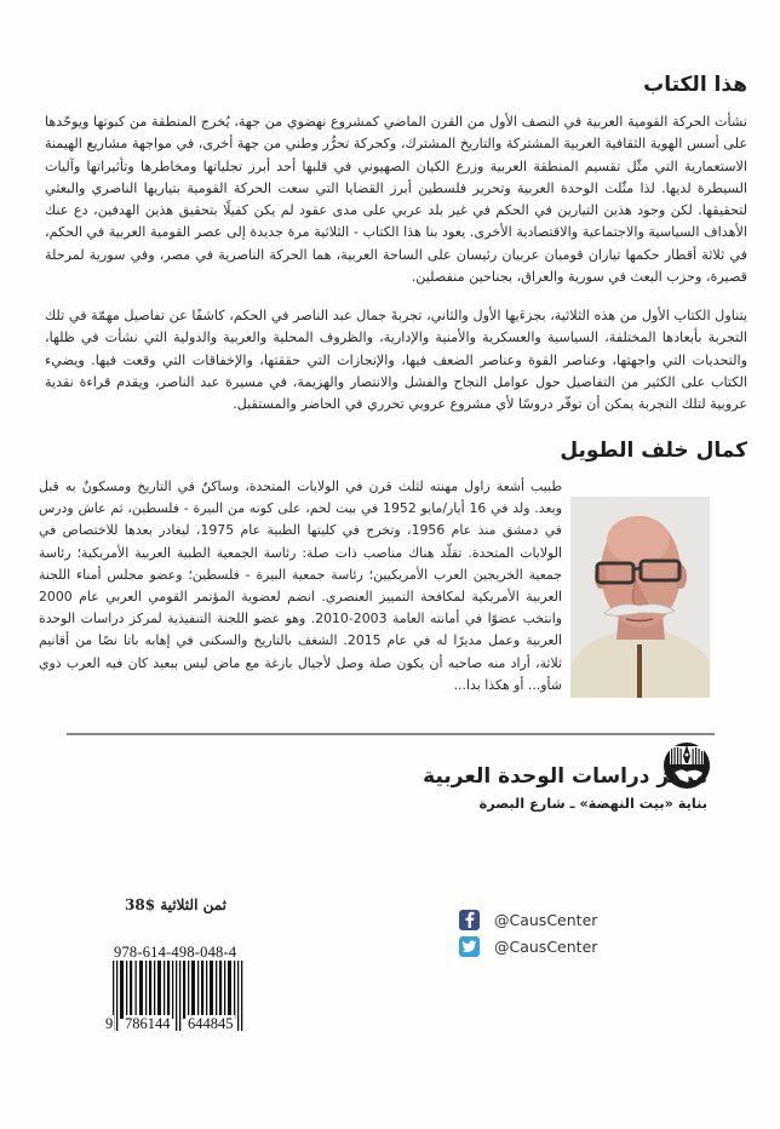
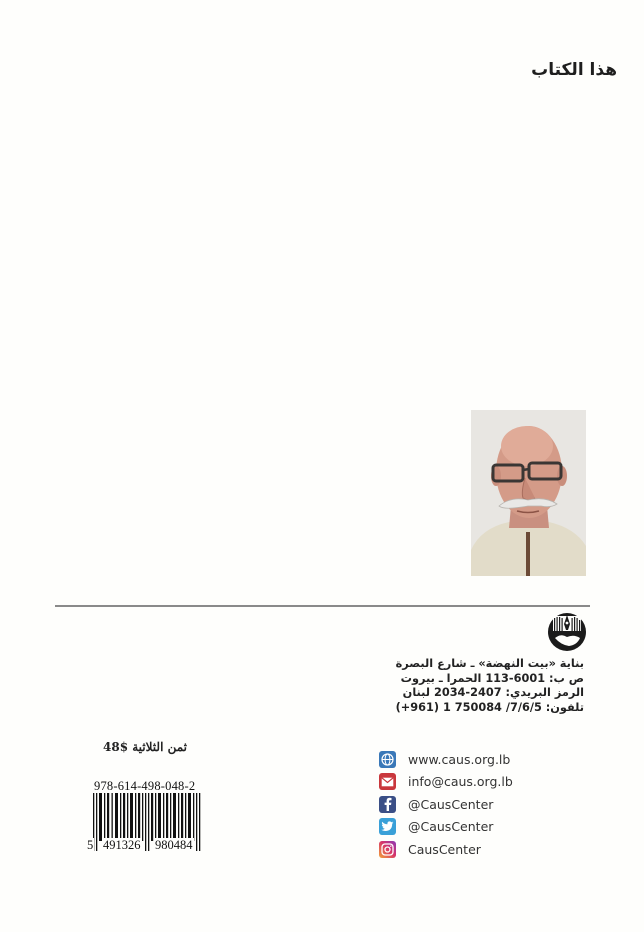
  هذا الكتاب
- نشأت الحركة القومية العربية في النصف الأول من القرن الماضي كمشروع نهضوي من جهة، يُخرج المنطقة من كبوتها ويوحّدها على أسس الهوية الثقافية العربية المشتركة والتاريخ المشترك، وكحركة تحرُّر وطني من جهة أخرى، في مواجهة مشاريع الهيمنة الاستعمارية التي مثّل تقسيم المنطقة العربية وزرع الكيان الصهيوني في قلبها أحد أبرز تجلياتها ومخاطرها وتأثيراتها وآليات السيطرة لديها. لذا مثّلت الوحدة العربية وتحرير فلسطين أبرز القضايا التي سعت الحركة القومية بتياريها الناصري والبعثي لتحقيقها. لكن وجود هذين التيارين في الحكم في غير بلد عربي على مدى عقود لم يكن كفيلًا بتحقيق هذين الهدفين، دع عنك الأهداف السياسية والاجتماعية والاقتصادية الأخرى. يعود بنا هذا الكتاب - الثلاثية مرة جديدة إلى عصر القومية العربية في الحكم، في ثلاثة أقطار حكمها تياران قوميان عربيان رئيسان على الساحة العربية، هما الحركة الناصرية في مصر، وفي سورية لمرحلة قصيرة، وحزب البعث في سورية والعراق، بجناحين منفصلين.
- يتناول الكتاب الأول من هذه الثلاثية، بجزءَيها الأول والثاني، تجربةَ جمال عبد الناصر في الحكم، كاشفًا عن تفاصيل مهمّة في تلك التجربة بأبعادها المختلفة، السياسية والعسكرية والأمنية والإدارية، والظروف المحلية والعربية والدولية التي نشأت في ظلها، والتحديات التي واجهتها، وعناصر القوة وعناصر الضعف فيها، والإنجازات التي حققتها، والإخفاقات التي وقعت فيها. ويضيء الكتاب على الكثير من التفاصيل حول عوامل النجاح والفشل والانتصار والهزيمة، في مسيرة عبد الناصر، ويقدم قراءة نقدية عروبية لتلك التجربة يمكن أن توفّر دروسًا لأي مشروع عروبي تحرري في الحاضر والمستقبل.
- كمال خلف الطويل
- طبيب أشعة زاول مهنته لثلث قرن في الولايات المتحدة، وساكنٌ في التاريخ ومسكونٌ به قبل وبعد. ولد في 16 أيار/مايو 1952 في بيت لحم، على كونه من البيرة - فلسطين، ثم عاش ودرس في دمشق منذ عام 1956، وتخرج في كليتها الطبية عام 1975، ليغادر بعدها للاختصاص في الولايات المتحدة. تقلّد هناك مناصب ذات صلة: رئاسة الجمعية الطبية العربية الأمريكية؛ رئاسة جمعية الخريجين العرب الأمريكيين؛ رئاسة جمعية البيرة - فلسطين؛ وعضو مجلس أمناء اللجنة العربية الأمريكية لمكافحة التمييز العنصري. انضم لعضوية المؤتمر القومي العربي عام 2000 وانتخب عضوًا في أمانته العامة 2003-2010. وهو عضو اللجنة التنفيذية لمركز دراسات الوحدة العربية وعمل مديرًا له في عام 2015. الشغف بالتاريخ والسكنى في إهابه باتا نصًا من أقانيم ثلاثة، أراد منه صاحبه أن يكون صلة وصل لأجيال بازغة مع ماض ليس ببعيد كان فيه العرب ذوي شأو... أو هكذا بدا...
- مركز دراسات الوحدة العربية
  بناية «بيت النهضة» ـ شارع البصرة
+ ص ب: 6001-113 الحمرا ـ بيروت
+ الرمز البريدي: 2407-2034 لبنان
+ تلفون: 7/6/5/ 750084 1 (961+)
+ www.caus.org.lb
+ info@caus.org.lb
  @CausCenter
  @CausCenter
+ CausCenter
- ثمن الثلاثية $38
+ ثمن الثلاثية $48
- 978-614-498-048-4
+ 978-614-498-048-2
- 9
+ 5
- 786144
+ 491326
- 644845
+ 980484
